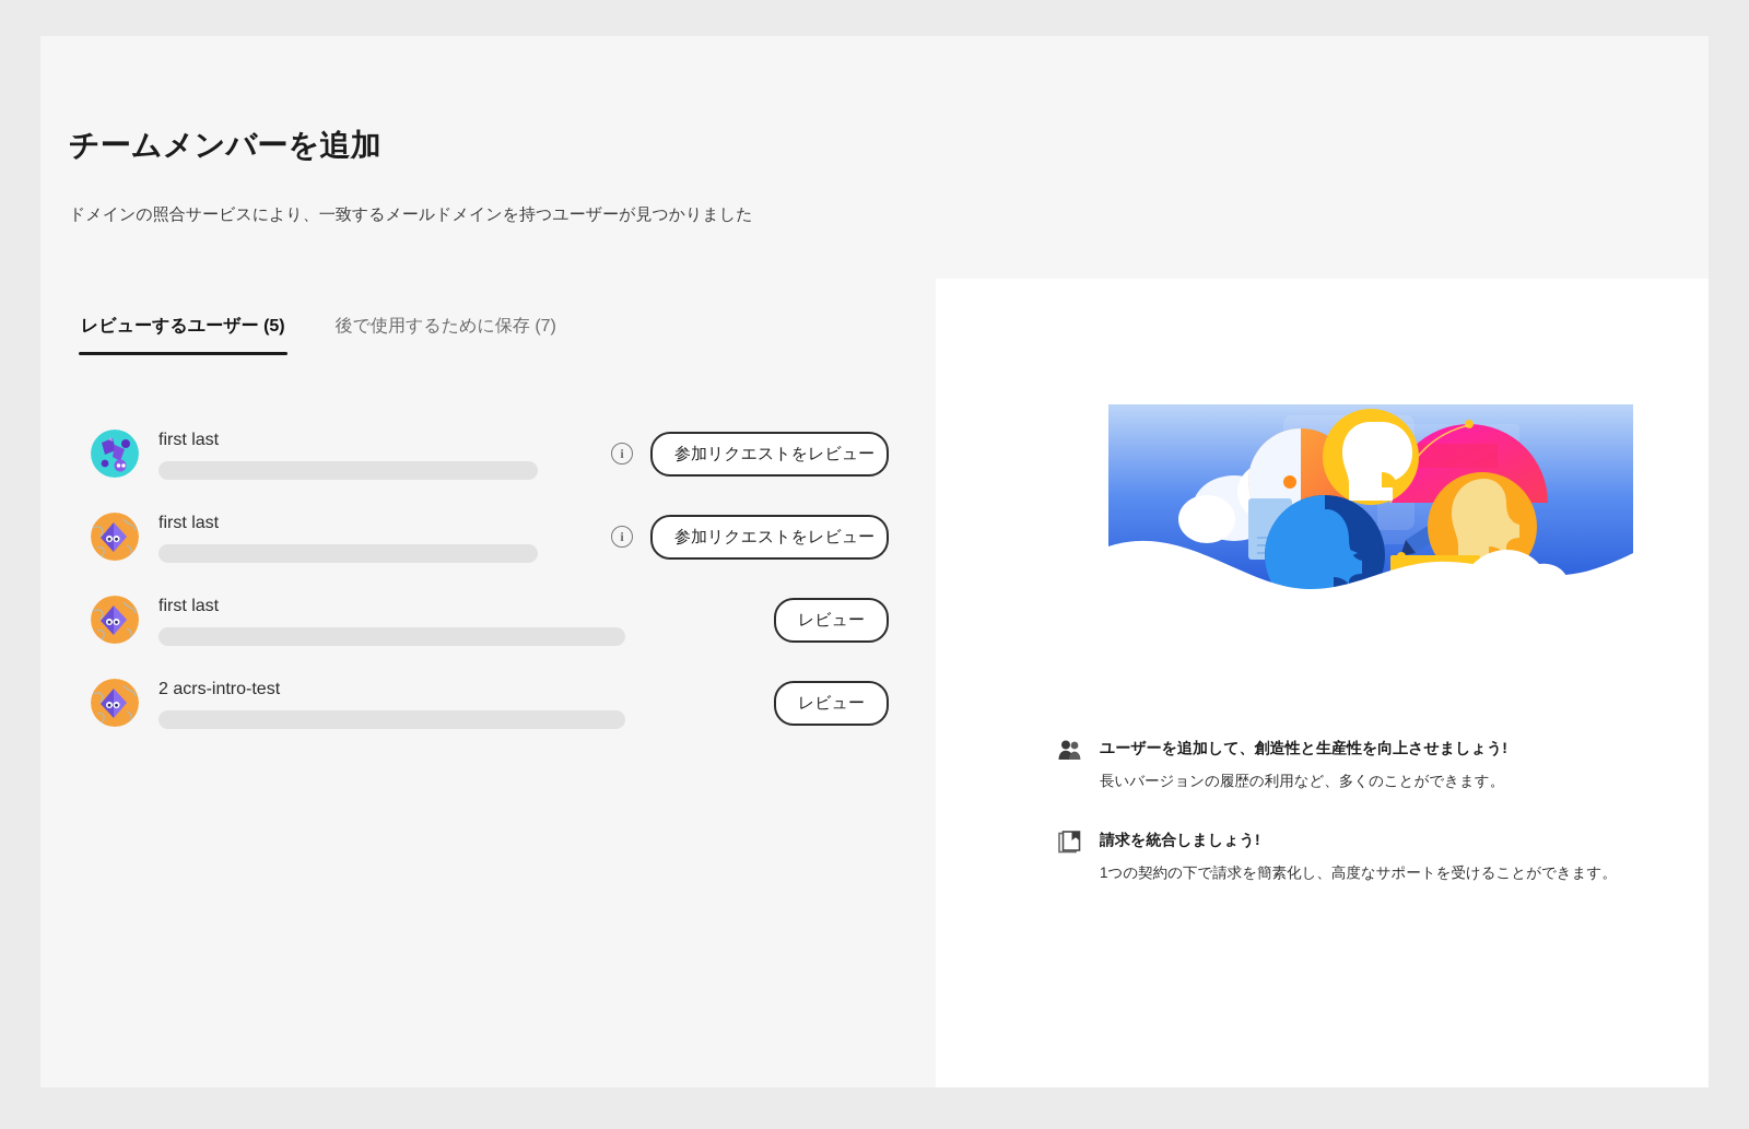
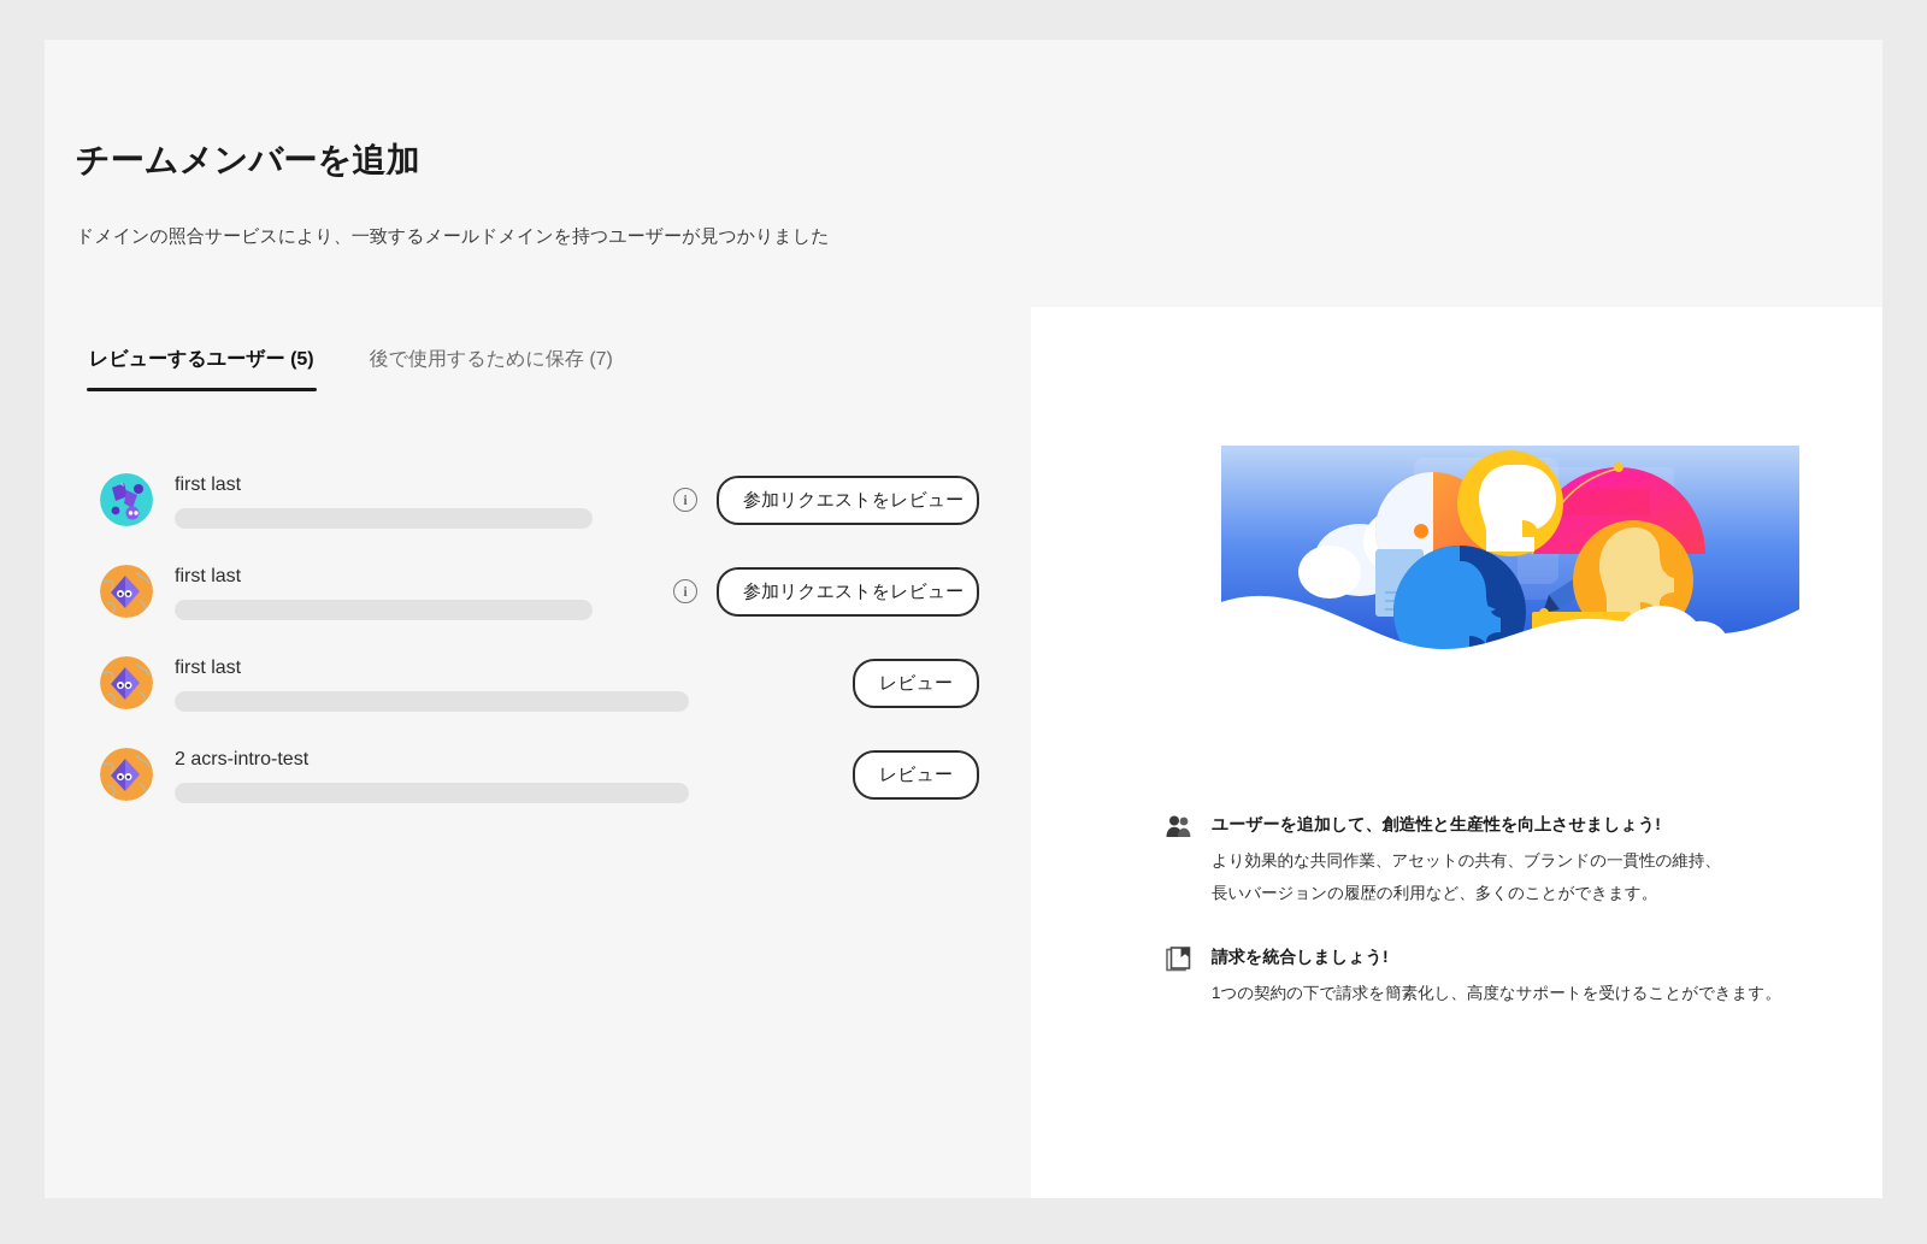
  チームメンバーを追加
  ドメインの照合サービスにより、一致するメールドメインを持つユーザーが見つかりました
  レビューするユーザー (5)
  後で使用するために保存 (7)
  first last
  i
  参加リクエストをレビュー
  first last
  i
  参加リクエストをレビュー
  first last
  レビュー
  2 acrs-intro-test
  レビュー
  ユーザーを追加して、創造性と生産性を向上させましょう!
+ より効果的な共同作業、アセットの共有、ブランドの一貫性の維持、
  長いバージョンの履歴の利用など、多くのことができます。
  請求を統合しましょう!
  1つの契約の下で請求を簡素化し、高度なサポートを受けることができます。
